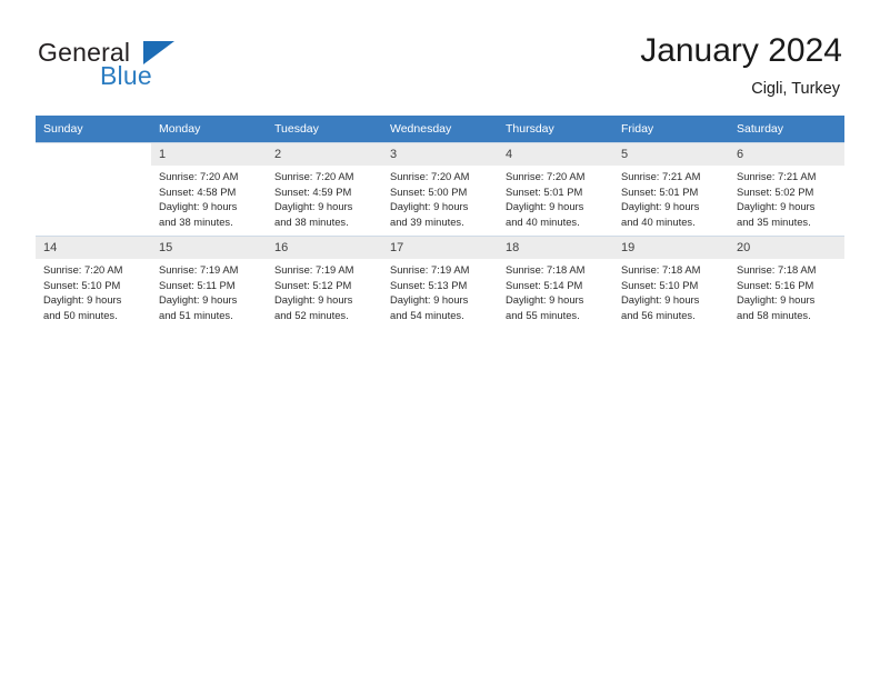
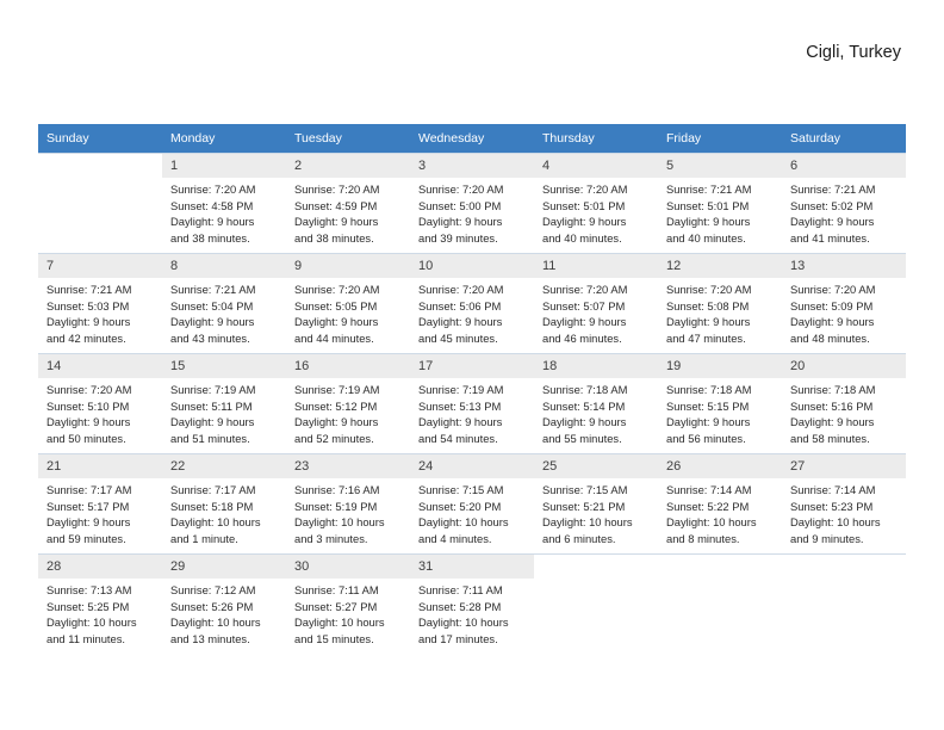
- General
- Blue
- January 2024
  Cigli, Turkey
  Sunday	Monday	Tuesday	Wednesday	Thursday	Friday	Saturday
- 	1Sunrise: 7:20 AMSunset: 4:58 PMDaylight: 9 hoursand 38 minutes.	2Sunrise: 7:20 AMSunset: 4:59 PMDaylight: 9 hoursand 38 minutes.	3Sunrise: 7:20 AMSunset: 5:00 PMDaylight: 9 hoursand 39 minutes.	4Sunrise: 7:20 AMSunset: 5:01 PMDaylight: 9 hoursand 40 minutes.	5Sunrise: 7:21 AMSunset: 5:01 PMDaylight: 9 hoursand 40 minutes.	6Sunrise: 7:21 AMSunset: 5:02 PMDaylight: 9 hoursand 35 minutes.
+ 	1Sunrise: 7:20 AMSunset: 4:58 PMDaylight: 9 hoursand 38 minutes.	2Sunrise: 7:20 AMSunset: 4:59 PMDaylight: 9 hoursand 38 minutes.	3Sunrise: 7:20 AMSunset: 5:00 PMDaylight: 9 hoursand 39 minutes.	4Sunrise: 7:20 AMSunset: 5:01 PMDaylight: 9 hoursand 40 minutes.	5Sunrise: 7:21 AMSunset: 5:01 PMDaylight: 9 hoursand 40 minutes.	6Sunrise: 7:21 AMSunset: 5:02 PMDaylight: 9 hoursand 41 minutes.
+ 7Sunrise: 7:21 AMSunset: 5:03 PMDaylight: 9 hoursand 42 minutes.	8Sunrise: 7:21 AMSunset: 5:04 PMDaylight: 9 hoursand 43 minutes.	9Sunrise: 7:20 AMSunset: 5:05 PMDaylight: 9 hoursand 44 minutes.	10Sunrise: 7:20 AMSunset: 5:06 PMDaylight: 9 hoursand 45 minutes.	11Sunrise: 7:20 AMSunset: 5:07 PMDaylight: 9 hoursand 46 minutes.	12Sunrise: 7:20 AMSunset: 5:08 PMDaylight: 9 hoursand 47 minutes.	13Sunrise: 7:20 AMSunset: 5:09 PMDaylight: 9 hoursand 48 minutes.
- 14Sunrise: 7:20 AMSunset: 5:10 PMDaylight: 9 hoursand 50 minutes.	15Sunrise: 7:19 AMSunset: 5:11 PMDaylight: 9 hoursand 51 minutes.	16Sunrise: 7:19 AMSunset: 5:12 PMDaylight: 9 hoursand 52 minutes.	17Sunrise: 7:19 AMSunset: 5:13 PMDaylight: 9 hoursand 54 minutes.	18Sunrise: 7:18 AMSunset: 5:14 PMDaylight: 9 hoursand 55 minutes.	19Sunrise: 7:18 AMSunset: 5:10 PMDaylight: 9 hoursand 56 minutes.	20Sunrise: 7:18 AMSunset: 5:16 PMDaylight: 9 hoursand 58 minutes.
+ 14Sunrise: 7:20 AMSunset: 5:10 PMDaylight: 9 hoursand 50 minutes.	15Sunrise: 7:19 AMSunset: 5:11 PMDaylight: 9 hoursand 51 minutes.	16Sunrise: 7:19 AMSunset: 5:12 PMDaylight: 9 hoursand 52 minutes.	17Sunrise: 7:19 AMSunset: 5:13 PMDaylight: 9 hoursand 54 minutes.	18Sunrise: 7:18 AMSunset: 5:14 PMDaylight: 9 hoursand 55 minutes.	19Sunrise: 7:18 AMSunset: 5:15 PMDaylight: 9 hoursand 56 minutes.	20Sunrise: 7:18 AMSunset: 5:16 PMDaylight: 9 hoursand 58 minutes.
+ 21Sunrise: 7:17 AMSunset: 5:17 PMDaylight: 9 hoursand 59 minutes.	22Sunrise: 7:17 AMSunset: 5:18 PMDaylight: 10 hoursand 1 minute.	23Sunrise: 7:16 AMSunset: 5:19 PMDaylight: 10 hoursand 3 minutes.	24Sunrise: 7:15 AMSunset: 5:20 PMDaylight: 10 hoursand 4 minutes.	25Sunrise: 7:15 AMSunset: 5:21 PMDaylight: 10 hoursand 6 minutes.	26Sunrise: 7:14 AMSunset: 5:22 PMDaylight: 10 hoursand 8 minutes.	27Sunrise: 7:14 AMSunset: 5:23 PMDaylight: 10 hoursand 9 minutes.
+ 28Sunrise: 7:13 AMSunset: 5:25 PMDaylight: 10 hoursand 11 minutes.	29Sunrise: 7:12 AMSunset: 5:26 PMDaylight: 10 hoursand 13 minutes.	30Sunrise: 7:11 AMSunset: 5:27 PMDaylight: 10 hoursand 15 minutes.	31Sunrise: 7:11 AMSunset: 5:28 PMDaylight: 10 hoursand 17 minutes.
